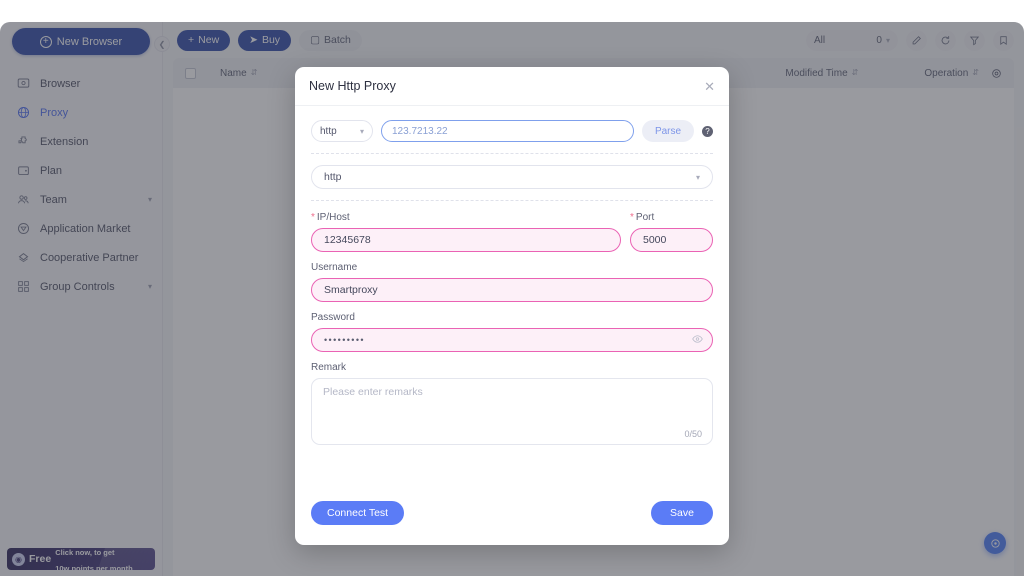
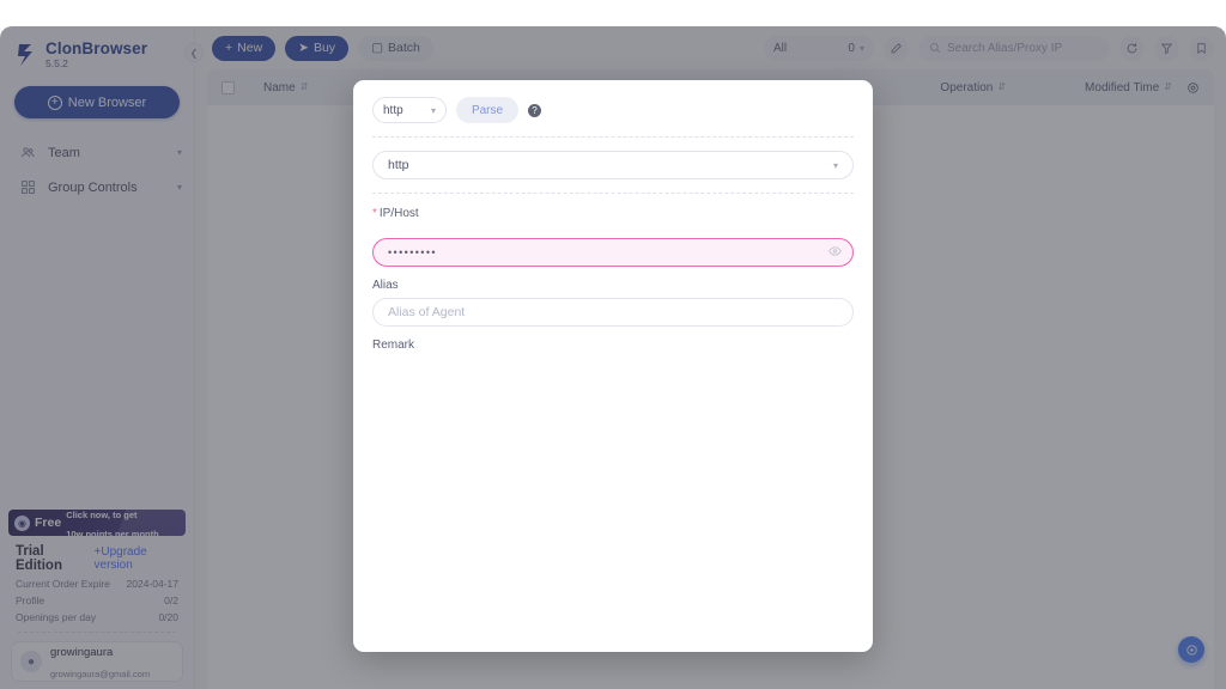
+ ClonBrowser
+ 5.5.2
  +
  New Browser
- Browser
- Proxy
- Extension
- Plan
  Team
  ▾
- Application Market
- Cooperative Partner
  Group Controls
  ▾
  ◉
  Free
  Click now, to
+ Trial Edition
+ +Upgrade version
+ Current Order Expire
+ 2024-04-17
+ Profile
+ 0/2
+ Openings per day
+ 0/20
+ ●
+ growingaura
+ growingaura@gmail.com
  ❮
  +
  New
  ➤
  Buy
  ▢
  Batch
  All
  0
  ▾
+ Search Alias/Proxy IP
  Name
  ⇵
- Modified Time
+ Operation
  ⇵
- Operation
+ Modified Time
  ⇵
- New Http Proxy
- ✕
  http
  ▾
- 123.7213.22
  Parse
  ?
  http
  ▾
  * IP/Host
- 12345678
- * Port
- 5000
- Username
- Smartproxy
- Password
  •••••••••
+ Alias
+ Alias of Agent
  Remark
- Please enter remarks
- 0/50
- Connect Test
- Save
